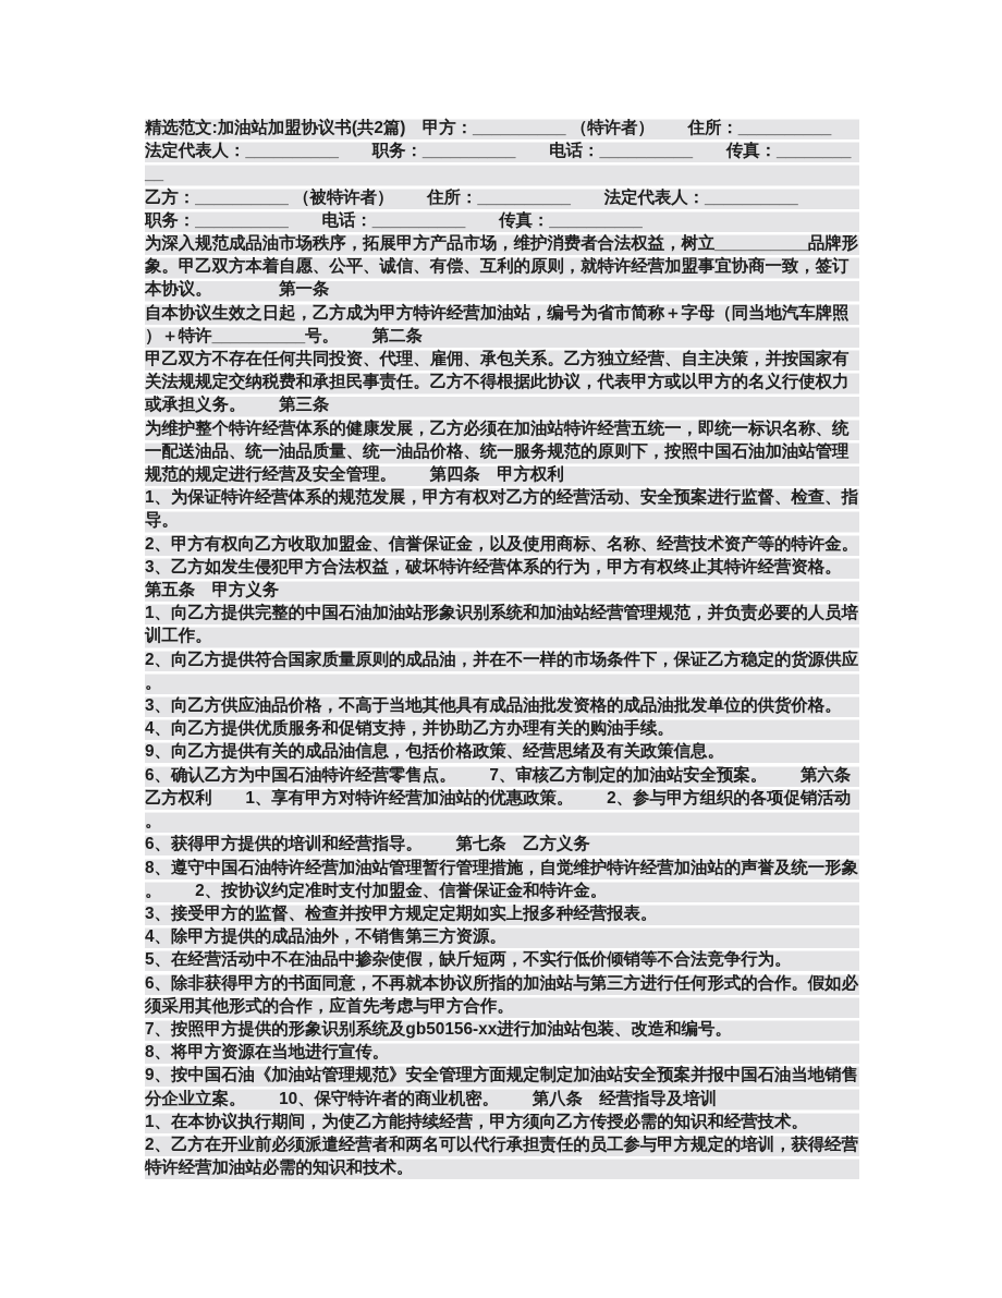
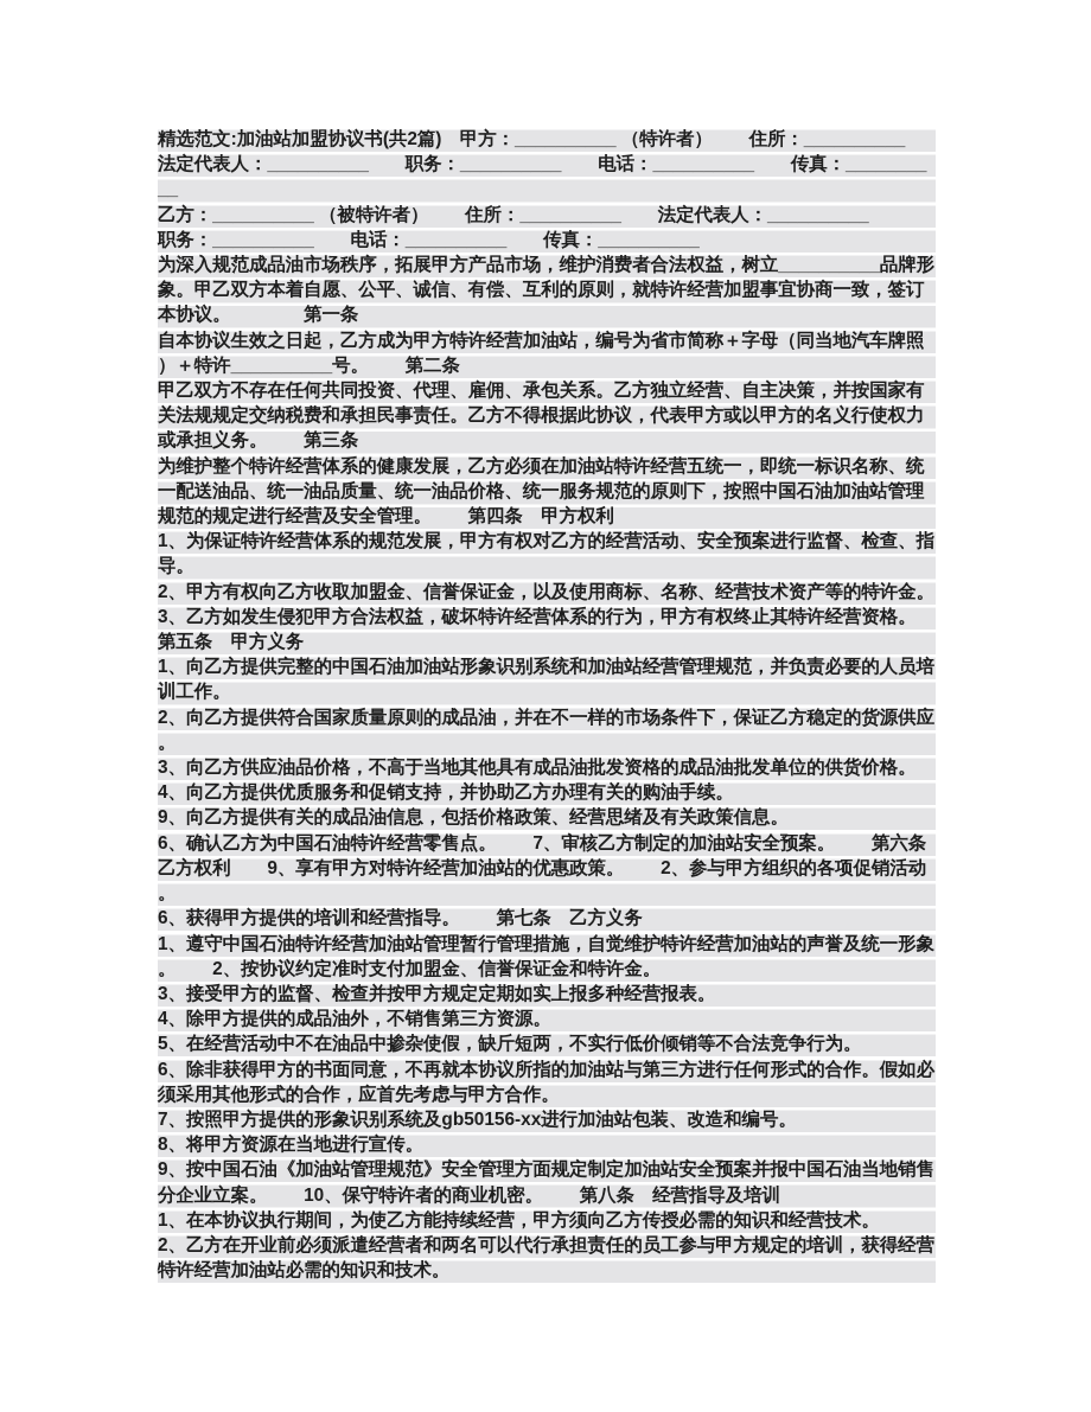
  精选范文:加油站加盟协议书(共2篇) 甲方：__________ （特许者） 住所：__________
  法定代表人：__________ 职务：__________ 电话：__________ 传真：__________
  乙方：__________ （被特许者） 住所：__________ 法定代表人：__________
  职务：__________ 电话：__________ 传真：__________
  为深入规范成品油市场秩序，拓展甲方产品市场，维护消费者合法权益，树立__________品牌形象。甲乙双方本着自愿、公平、诚信、有偿、互利的原则，就特许经营加盟事宜协商一致，签订本协议。 第一条
  自本协议生效之日起，乙方成为甲方特许经营加油站，编号为省市简称＋字母（同当地汽车牌照）＋特许__________号。 第二条
  甲乙双方不存在任何共同投资、代理、雇佣、承包关系。乙方独立经营、自主决策，并按国家有关法规规定交纳税费和承担民事责任。乙方不得根据此协议，代表甲方或以甲方的名义行使权力或承担义务。 第三条
  为维护整个特许经营体系的健康发展，乙方必须在加油站特许经营五统一，即统一标识名称、统一配送油品、统一油品质量、统一油品价格、统一服务规范的原则下，按照中国石油加油站管理规范的规定进行经营及安全管理。 第四条 甲方权利
  1、为保证特许经营体系的规范发展，甲方有权对乙方的经营活动、安全预案进行监督、检查、指导。
  2、甲方有权向乙方收取加盟金、信誉保证金，以及使用商标、名称、经营技术资产等的特许金。
  3、乙方如发生侵犯甲方合法权益，破坏特许经营体系的行为，甲方有权终止其特许经营资格。
  第五条 甲方义务
  1、向乙方提供完整的中国石油加油站形象识别系统和加油站经营管理规范，并负责必要的人员培训工作。
  2、向乙方提供符合国家质量原则的成品油，并在不一样的市场条件下，保证乙方稳定的货源供应。
  3、向乙方供应油品价格，不高于当地其他具有成品油批发资格的成品油批发单位的供货价格。
  4、向乙方提供优质服务和促销支持，并协助乙方办理有关的购油手续。
  9、向乙方提供有关的成品油信息，包括价格政策、经营思绪及有关政策信息。
  6、确认乙方为中国石油特许经营零售点。 7、审核乙方制定的加油站安全预案。 第六条
- 乙方权利 1、享有甲方对特许经营加油站的优惠政策。 2、参与甲方组织的各项促销活动。
+ 乙方权利 9、享有甲方对特许经营加油站的优惠政策。 2、参与甲方组织的各项促销活动。
  6、获得甲方提供的培训和经营指导。 第七条 乙方义务
- 8、遵守中国石油特许经营加油站管理暂行管理措施，自觉维护特许经营加油站的声誉及统一形象。 2、按协议约定准时支付加盟金、信誉保证金和特许金。
+ 1、遵守中国石油特许经营加油站管理暂行管理措施，自觉维护特许经营加油站的声誉及统一形象。 2、按协议约定准时支付加盟金、信誉保证金和特许金。
  3、接受甲方的监督、检查并按甲方规定定期如实上报多种经营报表。
  4、除甲方提供的成品油外，不销售第三方资源。
  5、在经营活动中不在油品中掺杂使假，缺斤短两，不实行低价倾销等不合法竞争行为。
  6、除非获得甲方的书面同意，不再就本协议所指的加油站与第三方进行任何形式的合作。假如必须采用其他形式的合作，应首先考虑与甲方合作。
  7、按照甲方提供的形象识别系统及gb50156-xx进行加油站包装、改造和编号。
  8、将甲方资源在当地进行宣传。
  9、按中国石油《加油站管理规范》安全管理方面规定制定加油站安全预案并报中国石油当地销售分企业立案。 10、保守特许者的商业机密。 第八条 经营指导及培训
  1、在本协议执行期间，为使乙方能持续经营，甲方须向乙方传授必需的知识和经营技术。
  2、乙方在开业前必须派遣经营者和两名可以代行承担责任的员工参与甲方规定的培训，获得经营特许经营加油站必需的知识和技术。
